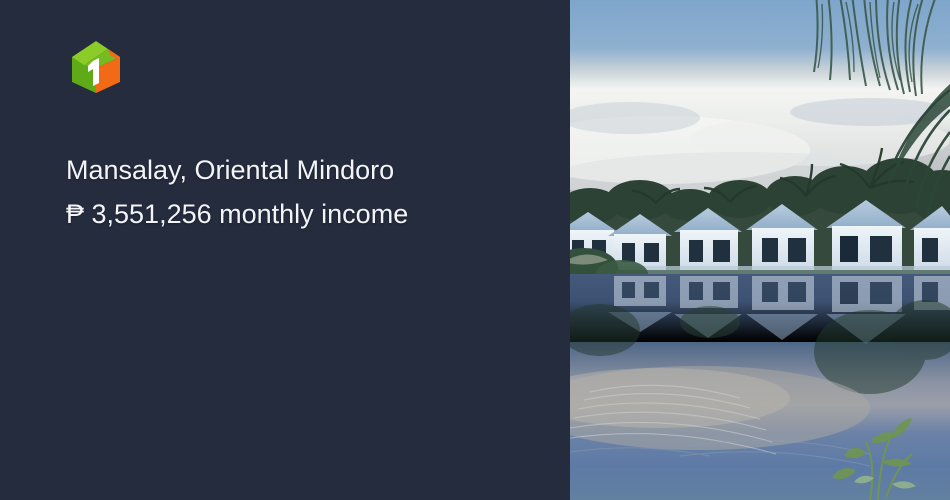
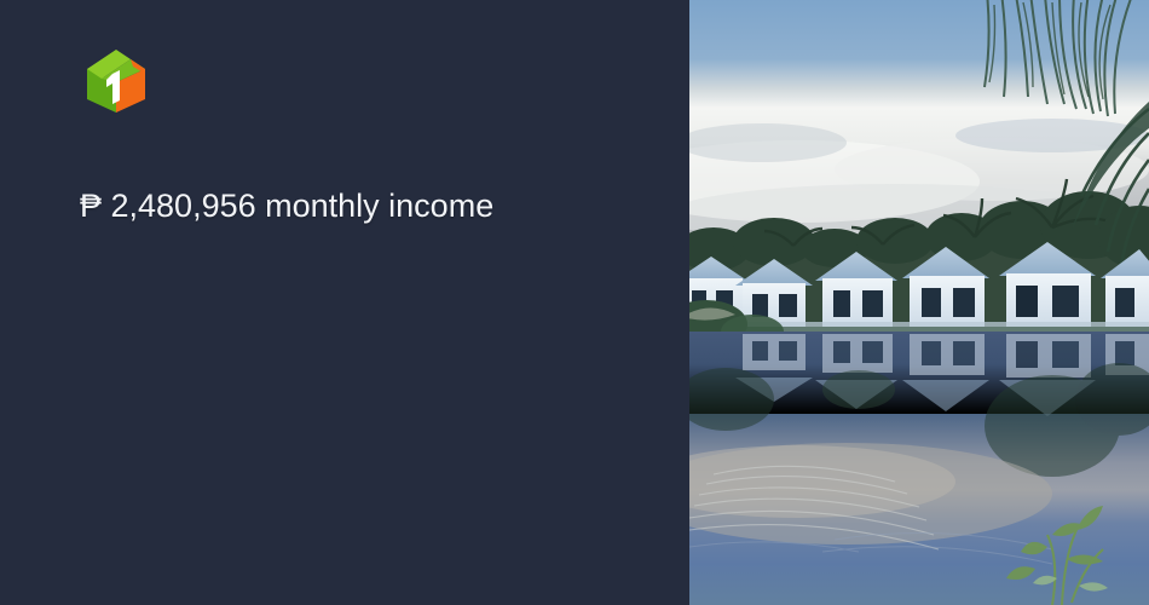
- Mansalay, Oriental Mindoro
- ₱ 3,551,256 monthly income
+ ₱ 2,480,956 monthly income
